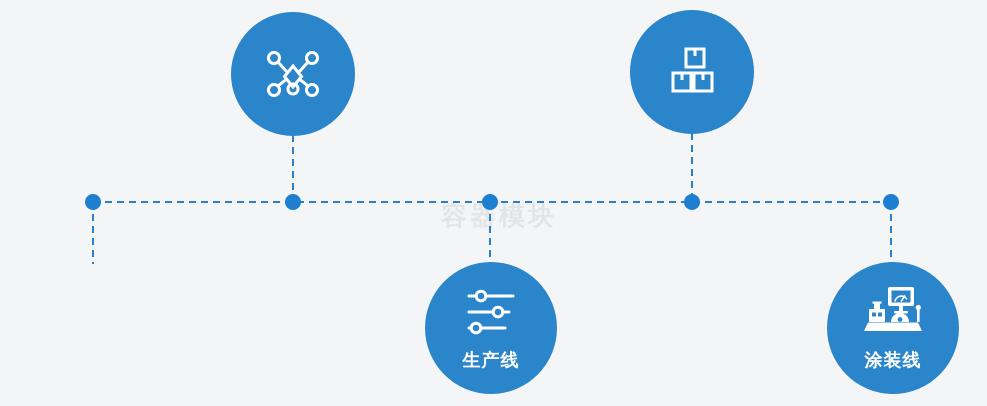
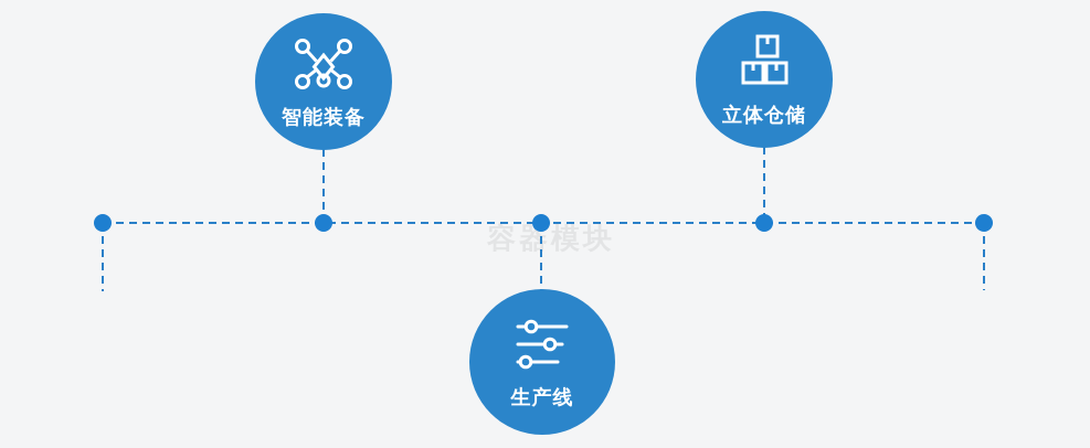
  容器模块
+ 智能装备
+ 立体仓储
  生产线
- 涂装线
